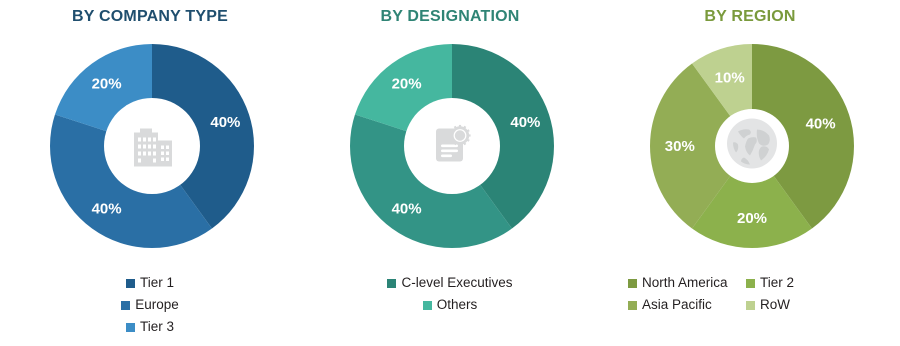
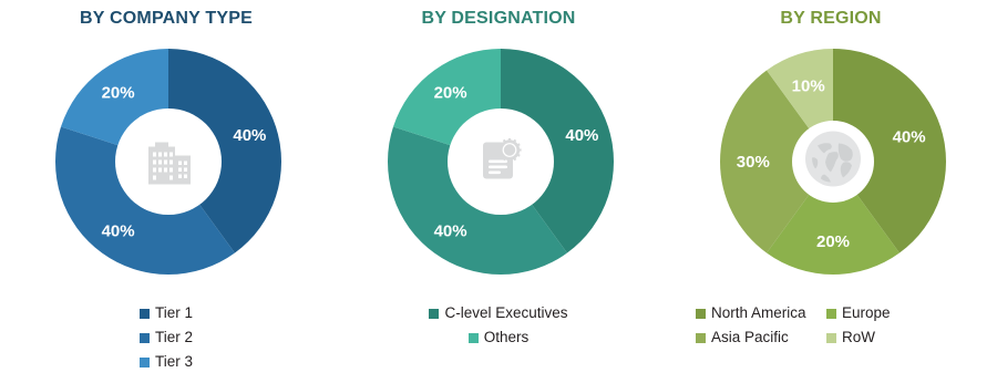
  BY COMPANY TYPE
  40%
  40%
  20%
  Tier 1
- Europe
+ Tier 2
  Tier 3
  BY DESIGNATION
  40%
  40%
  20%
  C-level Executives
  Others
  BY REGION
  40%
  20%
  30%
  10%
  North America
- Tier 2
+ Europe
  Asia Pacific
  RoW
